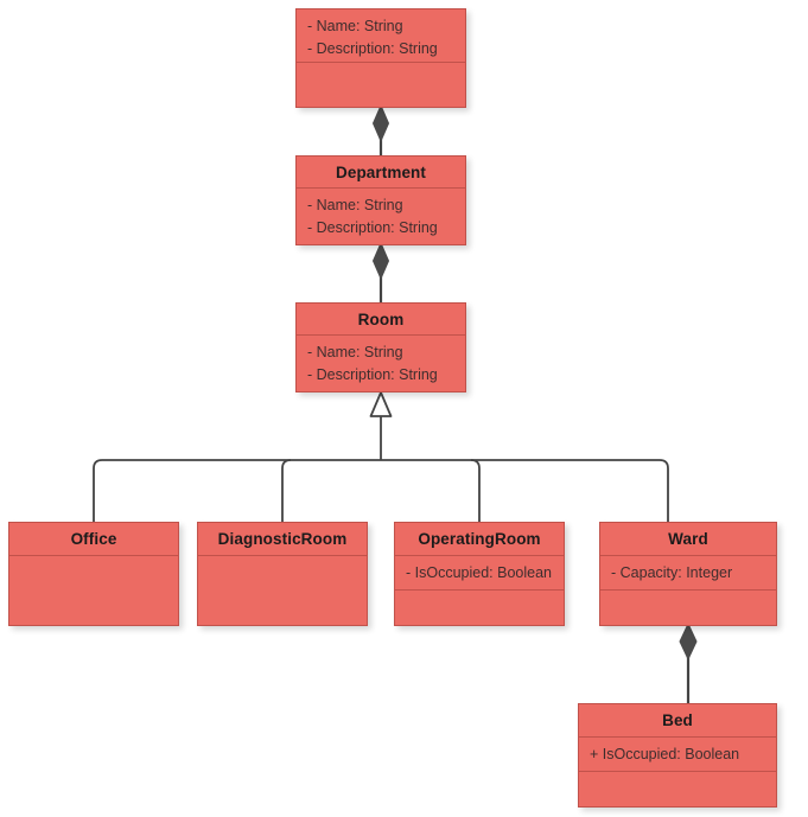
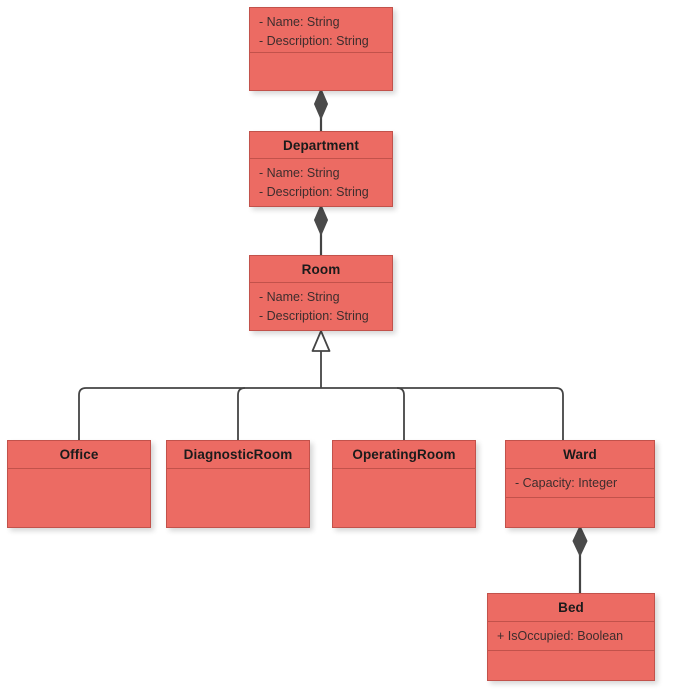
  - Name: String
  - Description: String
  Department
  - Name: String
  - Description: String
  Room
  - Name: String
  - Description: String
  Office
  DiagnosticRoom
  OperatingRoom
- - IsOccupied: Boolean
  Ward
  - Capacity: Integer
  Bed
  + IsOccupied: Boolean
